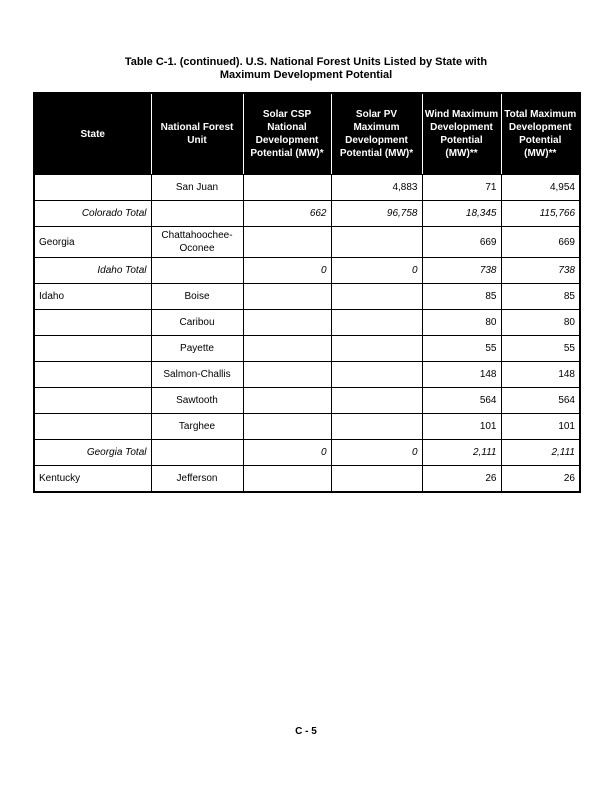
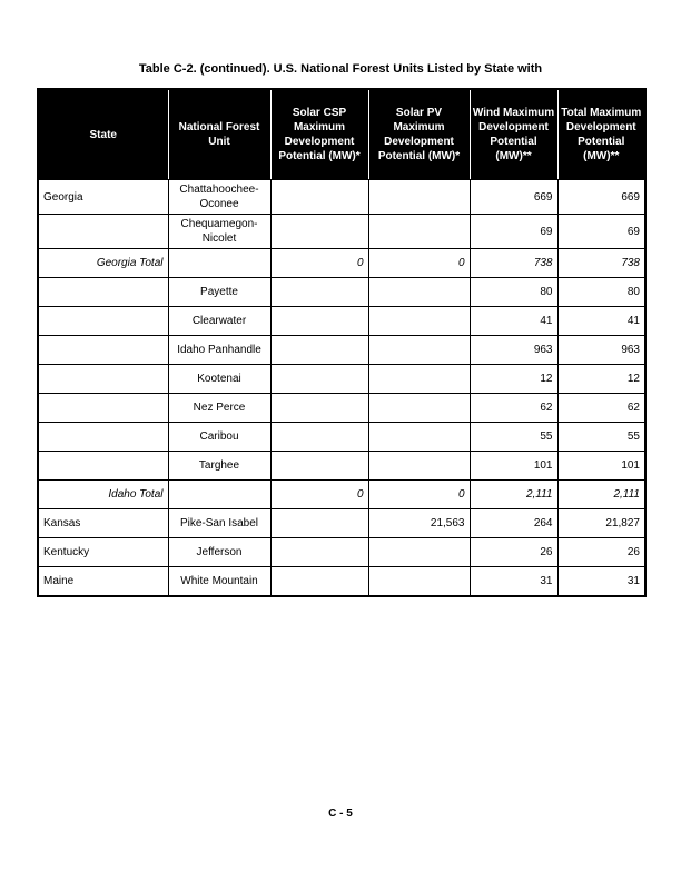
- Table C-1. (continued). U.S. National Forest Units Listed by State with
+ Table C-2. (continued). U.S. National Forest Units Listed by State with
- Maximum Development Potential
- State	National Forest Unit	Solar CSP National Development Potential (MW)*	Solar PV Maximum Development Potential (MW)*	Wind Maximum Development Potential (MW)**	Total Maximum Development Potential (MW)**
+ State	National Forest Unit	Solar CSP Maximum Development Potential (MW)*	Solar PV Maximum Development Potential (MW)*	Wind Maximum Development Potential (MW)**	Total Maximum Development Potential (MW)**
- 	San Juan		4,883	71	4,954
- Colorado Total		662	96,758	18,345	115,766
  Georgia	Chattahoochee-Oconee			669	669
+ 	Chequamegon-Nicolet			69	69
- Idaho Total		0	0	738	738
+ Georgia Total		0	0	738	738
- Idaho	Boise			85	85
- 	Caribou			80	80
+ 	Payette			80	80
+ 	Clearwater			41	41
+ 	Idaho Panhandle			963	963
+ 	Kootenai			12	12
+ 	Nez Perce			62	62
- 	Payette			55	55
+ 	Caribou			55	55
- 	Salmon-Challis			148	148
- 	Sawtooth			564	564
  	Targhee			101	101
- Georgia Total		0	0	2,111	2,111
+ Idaho Total		0	0	2,111	2,111
+ Kansas	Pike-San Isabel		21,563	264	21,827
  Kentucky	Jefferson			26	26
+ Maine	White Mountain			31	31
  C - 5
